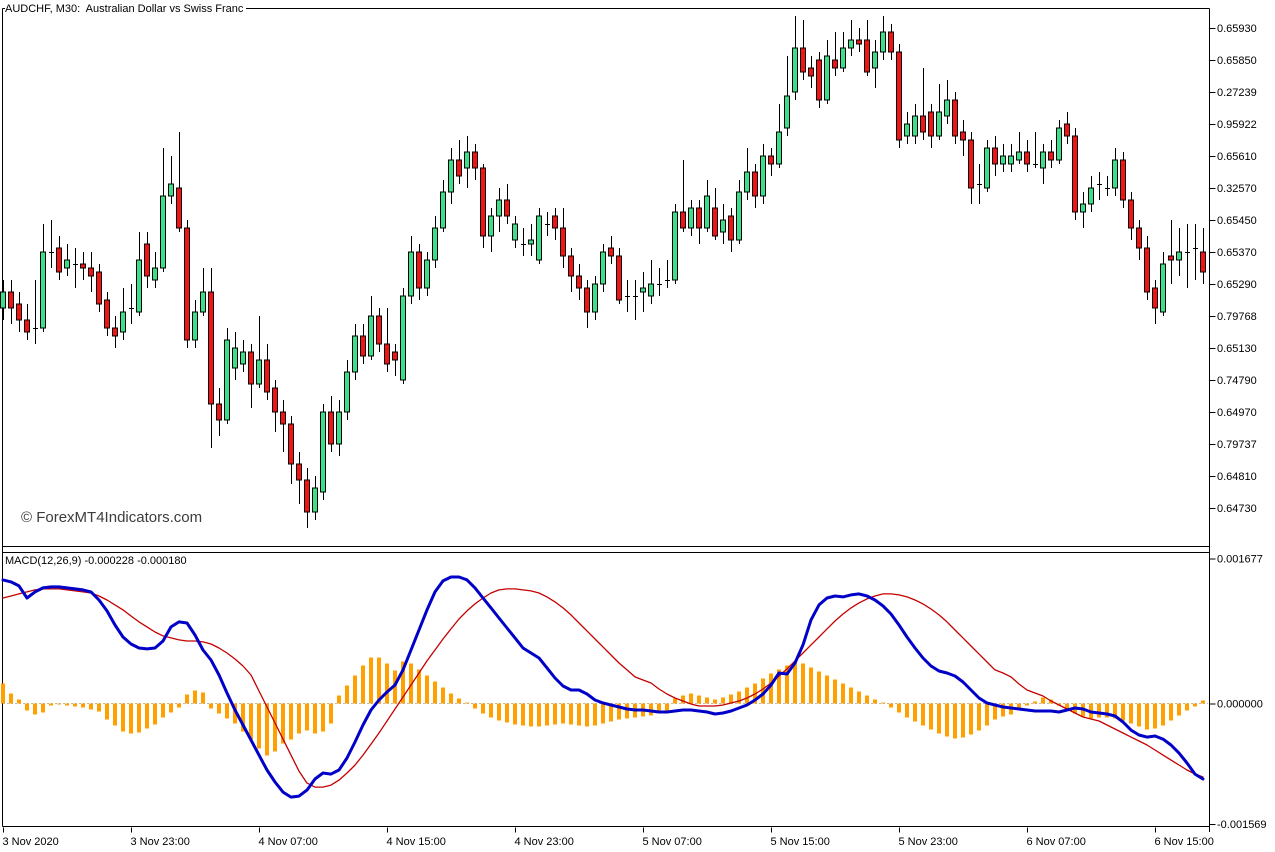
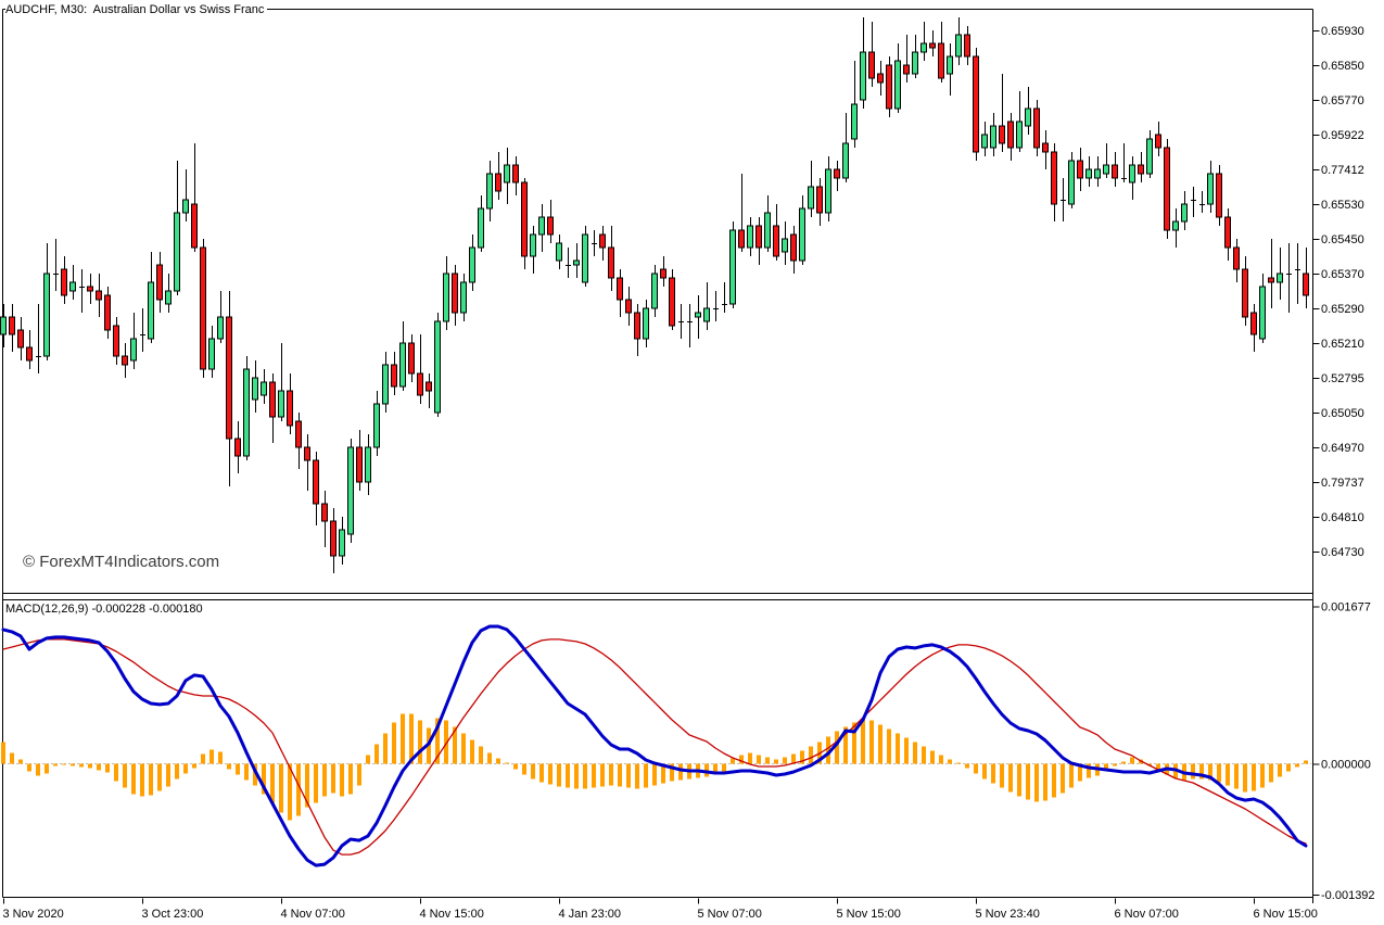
  0.65930
  0.65850
- 0.27239
+ 0.65770
  0.95922
- 0.65610
+ 0.77412
- 0.32570
+ 0.65530
  0.65450
  0.65370
  0.65290
- 0.79768
+ 0.65210
- 0.65130
+ 0.52795
- 0.74790
+ 0.65050
  0.64970
  0.79737
  0.64810
  0.64730
  0.001677
  0.000000
- -0.001569
+ -0.001392
  3 Nov 2020
- 3 Nov 23:00
+ 3 Oct 23:00
  4 Nov 07:00
  4 Nov 15:00
- 4 Nov 23:00
+ 4 Jan 23:00
  5 Nov 07:00
  5 Nov 15:00
- 5 Nov 23:00
+ 5 Nov 23:40
  6 Nov 07:00
  6 Nov 15:00
  AUDCHF, M30: Australian Dollar vs Swiss Franc
  MACD(12,26,9) -0.000228 -0.000180
  © ForexMT4Indicators.com
